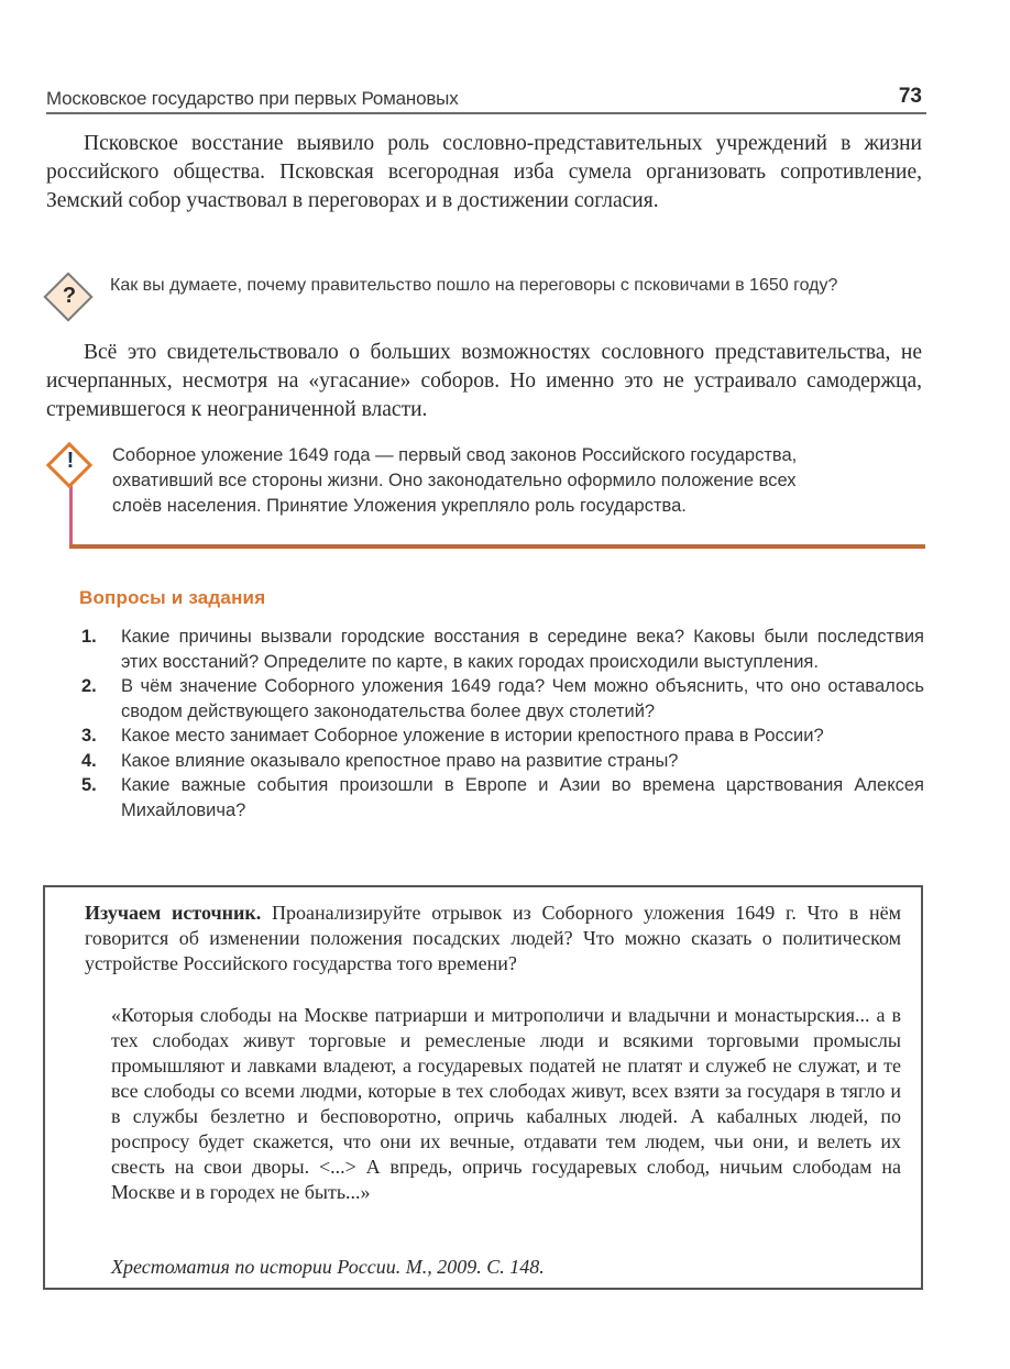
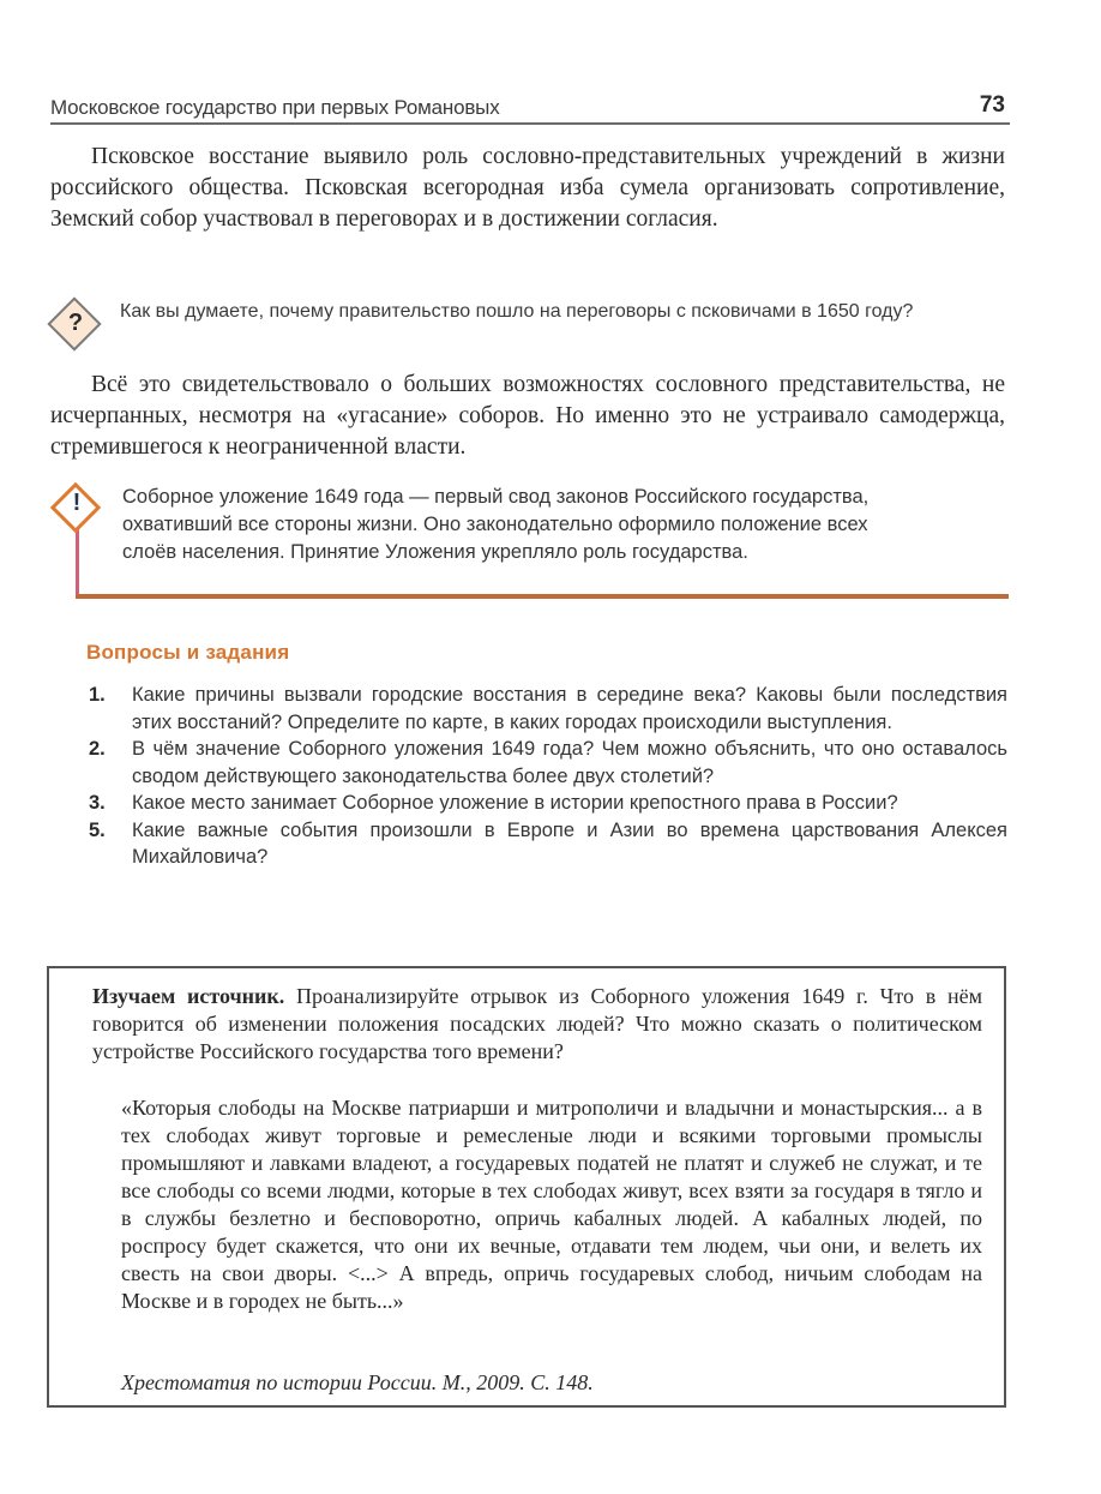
  Московское государство при первых Романовых
  73
  Псковское восстание выявило роль сословно-представительных учреждений в жизни российского общества. Псковская всегородная изба сумела организовать сопротивление, Земский собор участвовал в переговорах и в достижении согласия.
  ?
  Как вы думаете, почему правительство пошло на переговоры с псковичами в 1650 году?
  Всё это свидетельствовало о больших возможностях сословного представительства, не исчерпанных, несмотря на «угасание» соборов. Но именно это не устраивало самодержца, стремившегося к неограниченной власти.
  !
  Соборное уложение 1649 года — первый свод законов Российского государства,
  охвативший все стороны жизни. Оно законодательно оформило положение всех
  слоёв населения. Принятие Уложения укрепляло роль государства.
  Вопросы и задания
  1.
  Какие причины вызвали городские восстания в середине века? Каковы были последствия этих восстаний? Определите по карте, в каких городах происходили выступления.
  2.
  В чём значение Соборного уложения 1649 года? Чем можно объяснить, что оно оставалось сводом действующего законодательства более двух столетий?
  3.
  Какое место занимает Соборное уложение в истории крепостного права в России?
- 4.
- Какое влияние оказывало крепостное право на развитие страны?
  5.
  Какие важные события произошли в Европе и Азии во времена царствования Алексея Михайловича?
  Изучаем источник. Проанализируйте отрывок из Соборного уложения 1649 г. Что в нём говорится об изменении положения посадских людей? Что можно сказать о политическом устройстве Российского государства того времени?
  «Которыя слободы на Москве патриарши и митрополичи и владычни и монастырския... а в тех слободах живут торговые и ремесленые люди и всякими торговыми промыслы промышляют и лавками владеют, а государевых податей не платят и служеб не служат, и те все слободы со всеми людми, которые в тех слободах живут, всех взяти за государя в тягло и в службы безлетно и бесповоротно, опричь кабалных людей. А кабалных людей, по роспросу будет скажется, что они их вечные, отдавати тем людем, чьи они, и велеть их свесть на свои дворы. <...> А впредь, опричь государевых слобод, ничьим слободам на Москве и в городех не быть...»
  Хрестоматия по истории России. М., 2009. С. 148.
